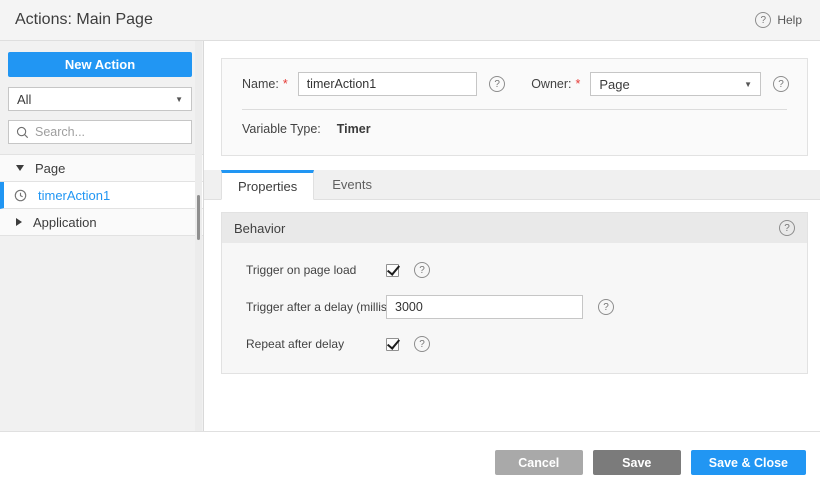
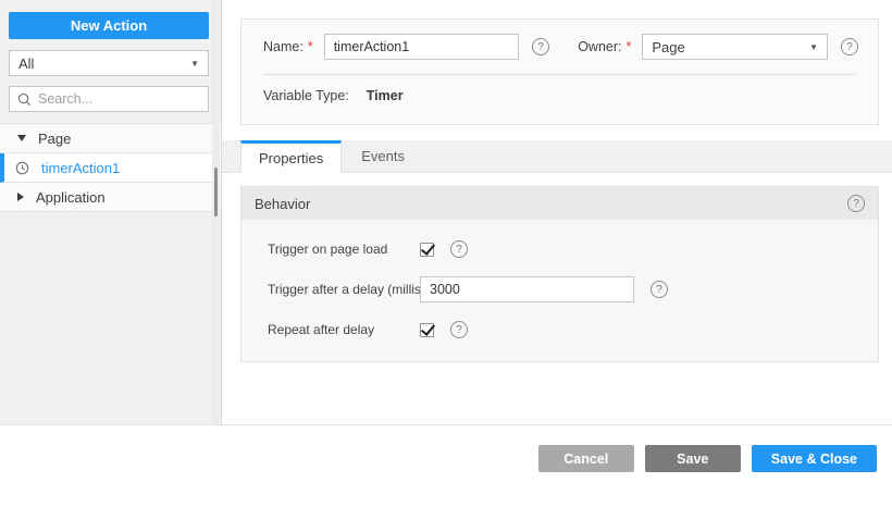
- Actions: Main Page
- Help
  New Action
  All
  ▼
  Search...
  Page
  timerAction1
  Application
  Name:
  *
  timerAction1
  Owner:
  *
  Page
  ▼
  Variable Type:
  Timer
  Properties
  Events
  Behavior
  Trigger on page load
  Trigger after a delay (millis
  3000
  Repeat after delay
  Cancel
  Save
  Save & Close
